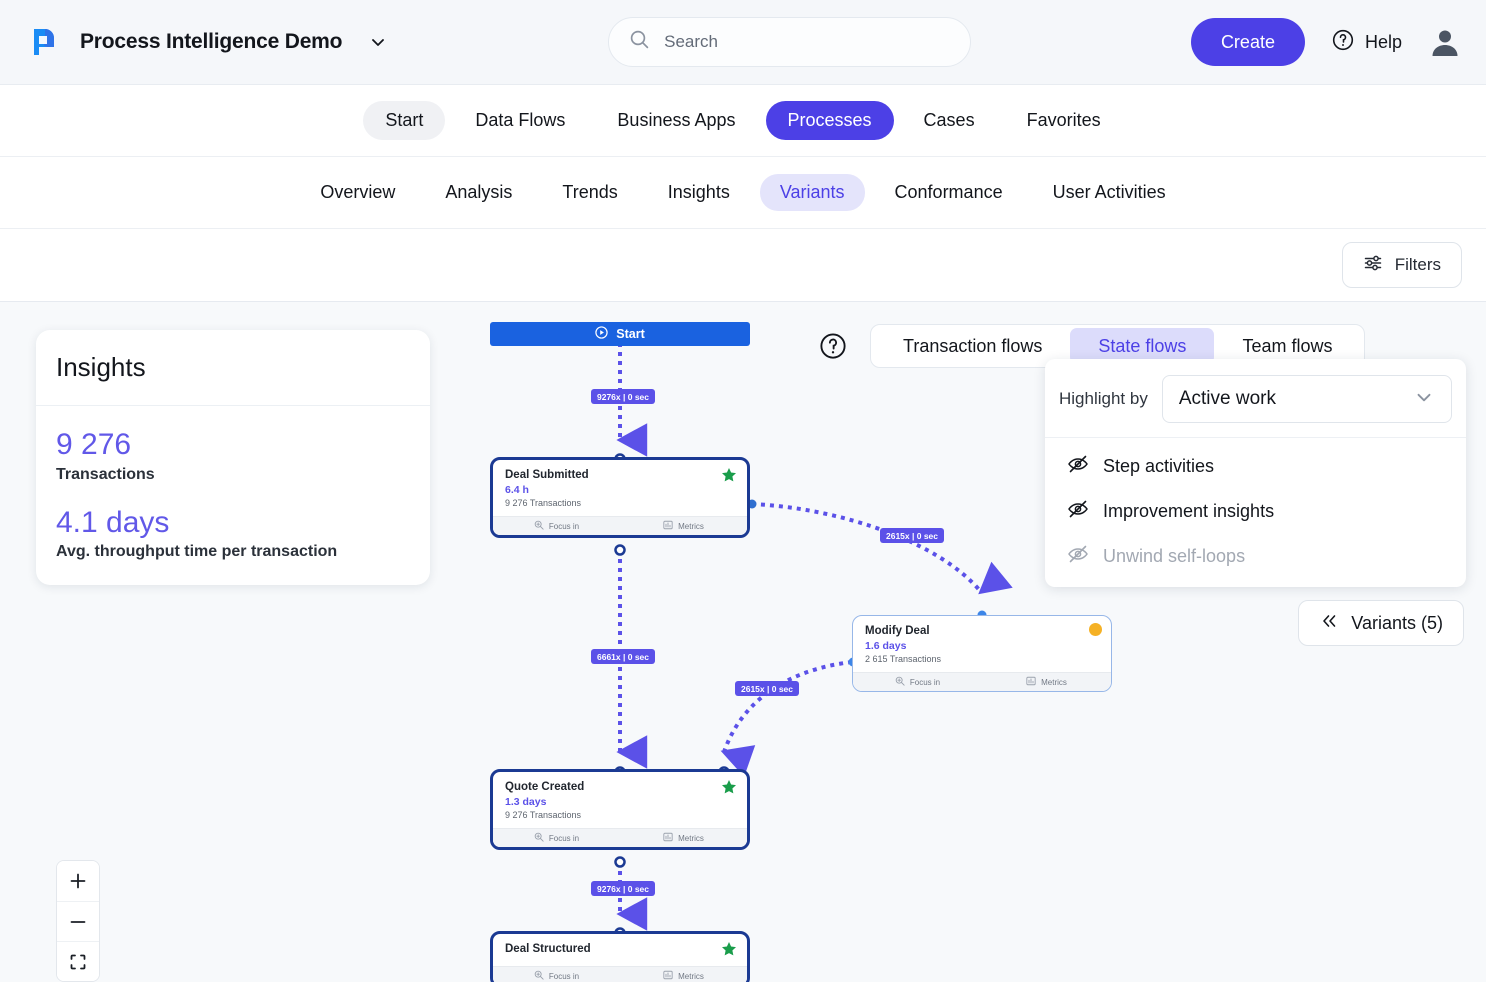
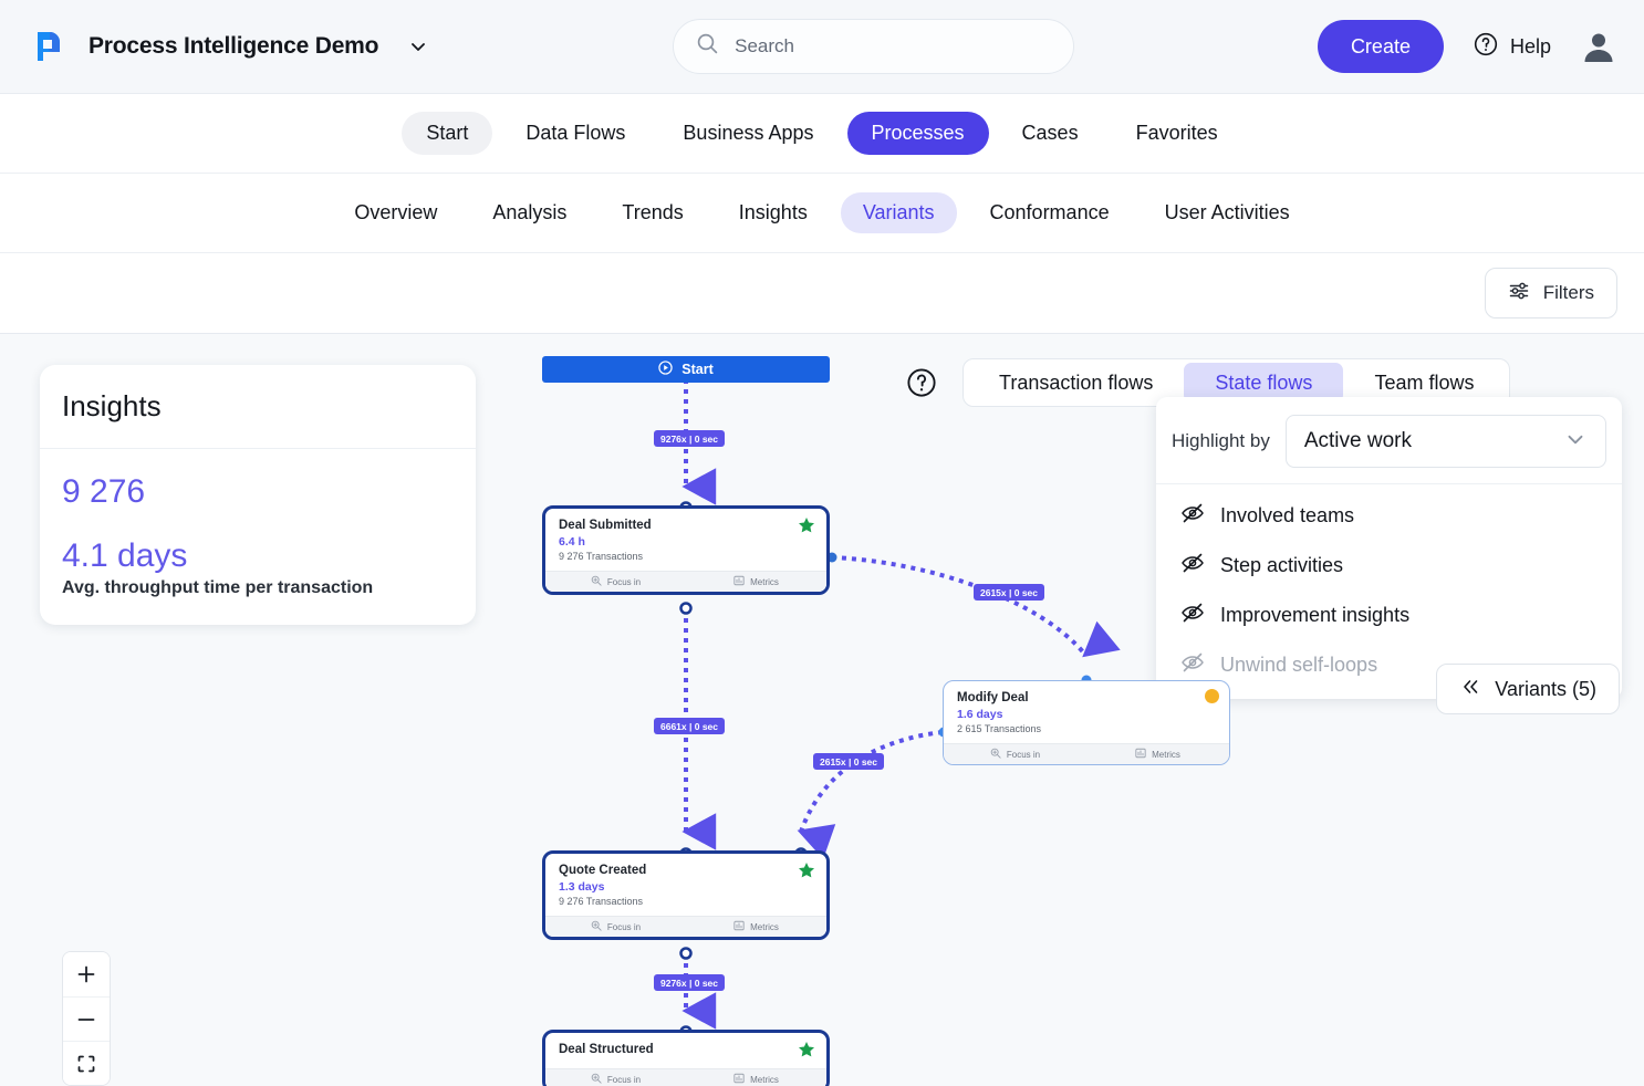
  Process Intelligence Demo
  Search
  Create
  Help
  Start
  Data Flows
  Business Apps
  Processes
  Cases
  Favorites
  Overview
  Analysis
  Trends
  Insights
  Variants
  Conformance
  User Activities
  Filters
  Insights
  9 276
- Transactions
  4.1 days
  Avg. throughput time per transaction
  Transaction flows
  State flows
  Team flows
  Highlight by
  Active work
+ Involved teams
  Step activities
  Improvement insights
  Unwind self-loops
  Variants (5)
  Start
  9276x | 0 sec
  6661x | 0 sec
  2615x | 0 sec
  2615x | 0 sec
  9276x | 0 sec
  Deal Submitted
  6.4 h
  9 276 Transactions
  Focus in
  Metrics
  Modify Deal
  1.6 days
  2 615 Transactions
  Focus in
  Metrics
  Quote Created
  1.3 days
  9 276 Transactions
  Focus in
  Metrics
  Deal Structured
  Focus in
  Metrics
